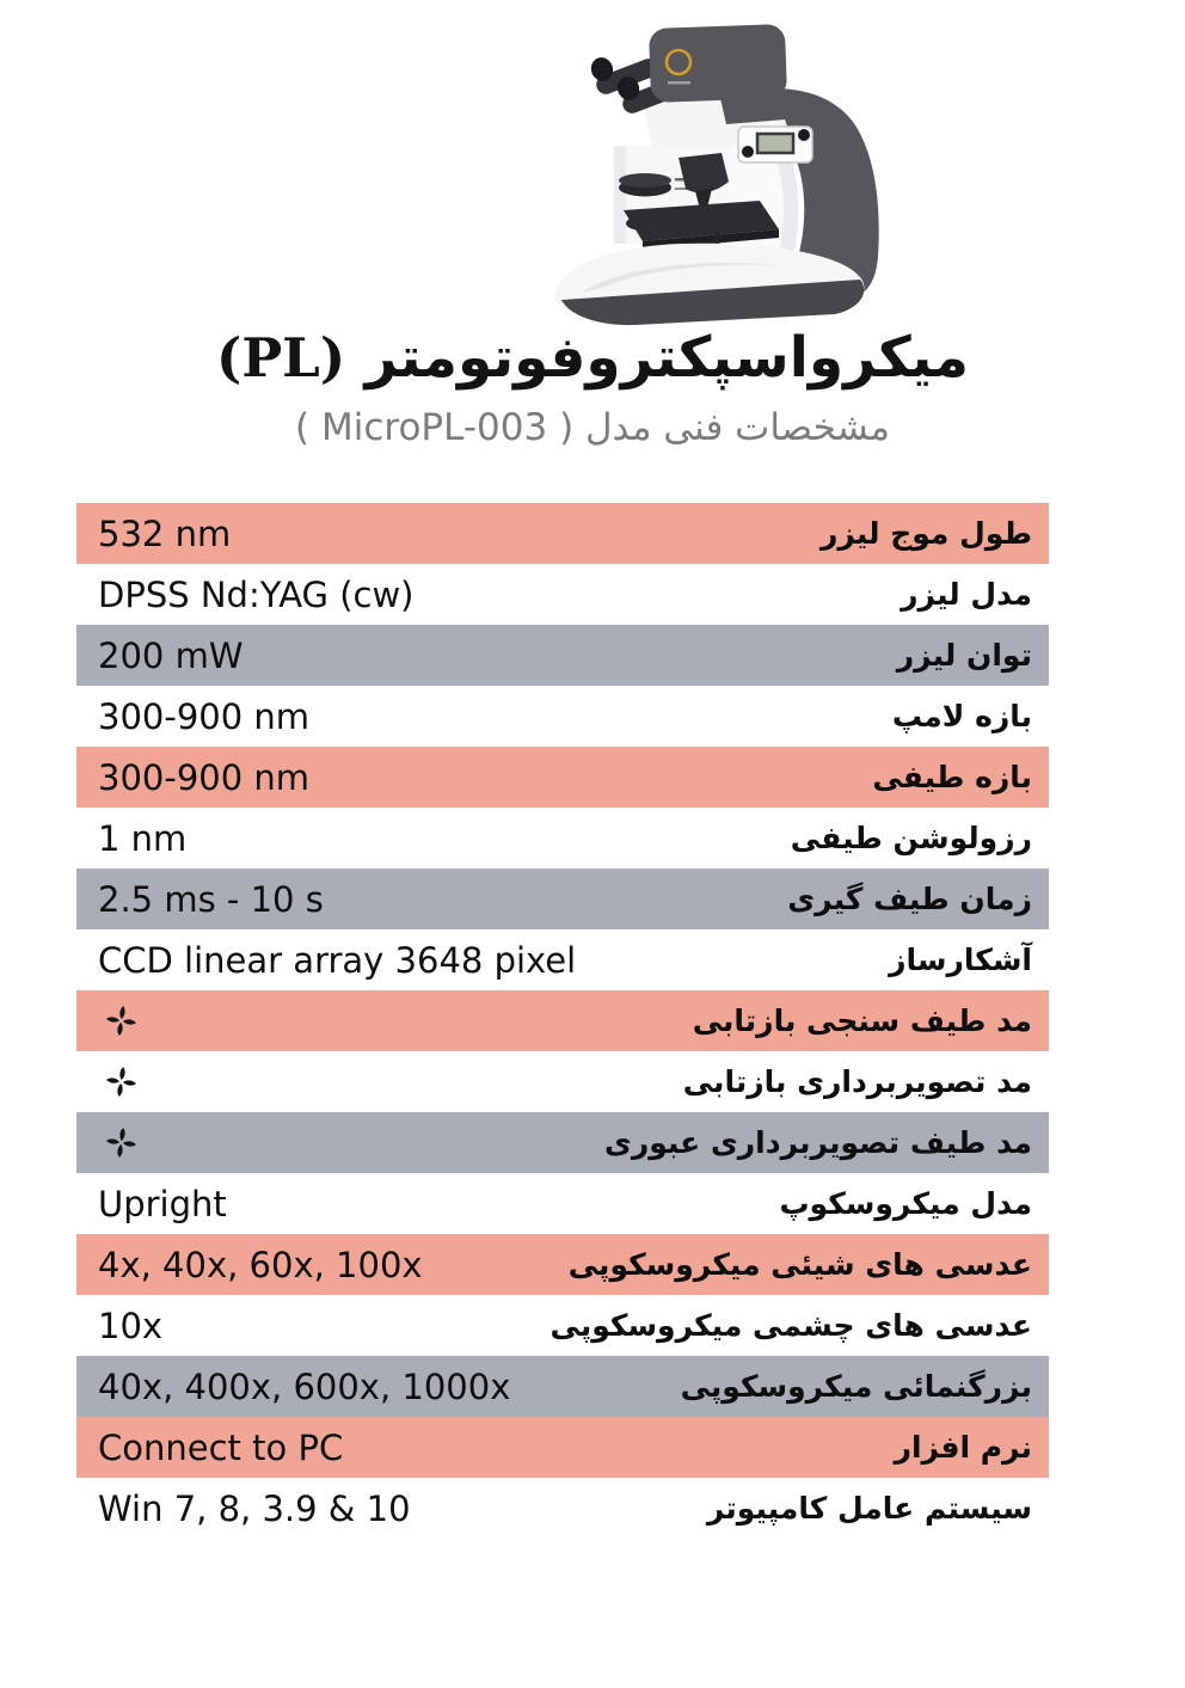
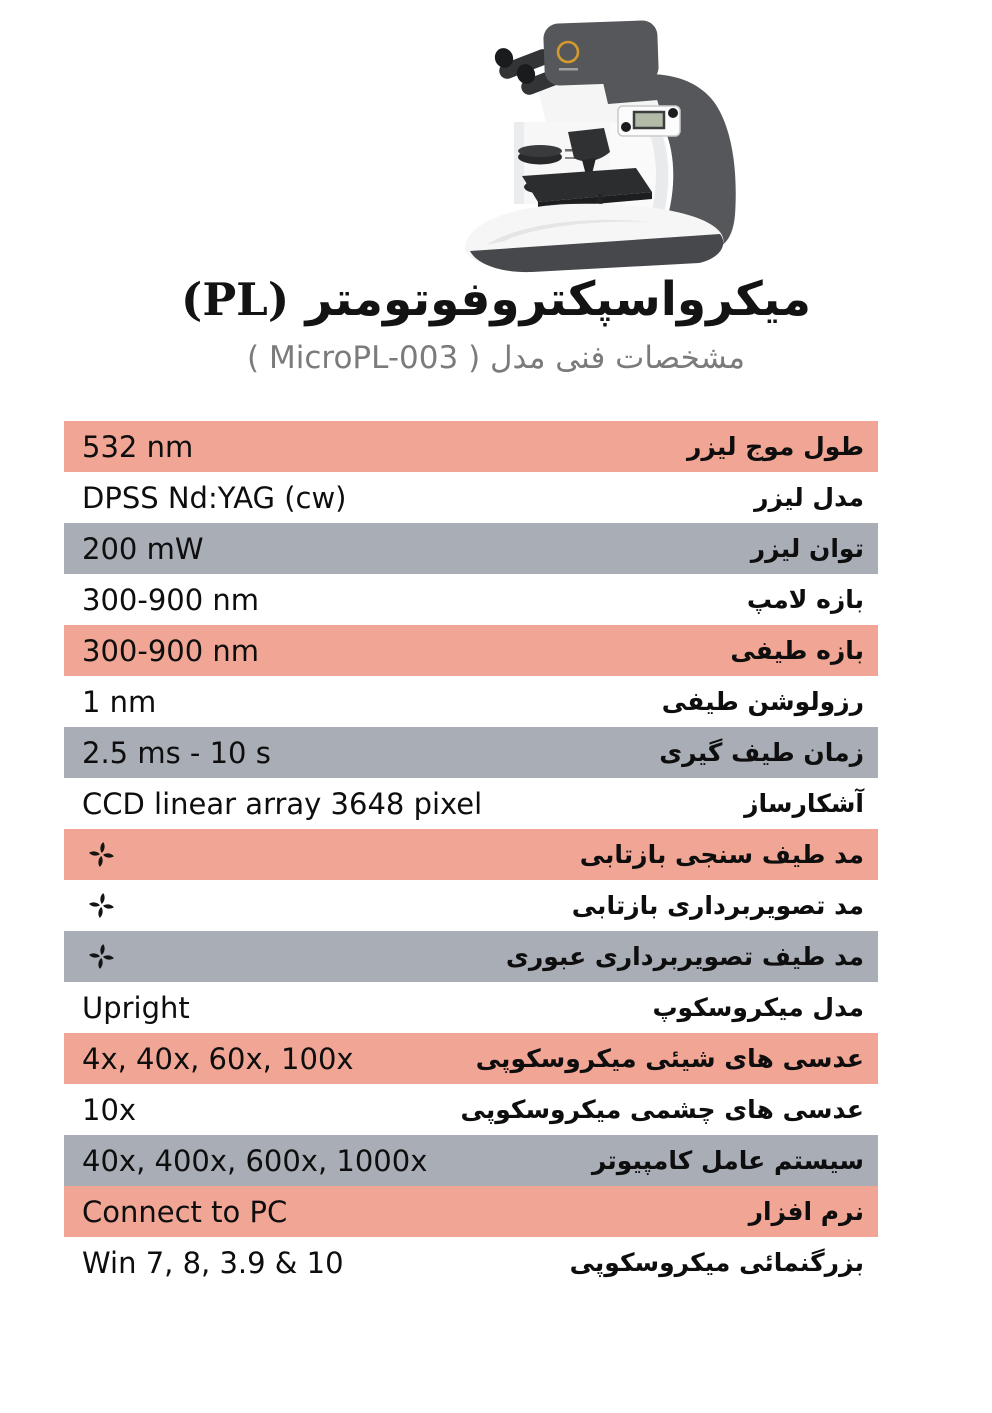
  میکرواسپکتروفوتومتر (PL)
  مشخصات فنی مدل ( MicroPL-003 )
  532 nm
  طول موج لیزر
  DPSS Nd:YAG (cw)
  مدل لیزر
  200 mW
  توان لیزر
  300-900 nm
  بازه لامپ
  300-900 nm
  بازه طیفی
  1 nm
  رزولوشن طیفی
  2.5 ms - 10 s
  زمان طیف گیری
  CCD linear array 3648 pixel
  آشکارساز
  مد طیف سنجی بازتابی
  مد تصویربرداری بازتابی
  مد طیف تصویربرداری عبوری
  Upright
  مدل میکروسکوپ
  4x, 40x, 60x, 100x
  عدسی های شیئی میکروسکوپی
  10x
  عدسی های چشمی میکروسکوپی
  40x, 400x, 600x, 1000x
- بزرگنمائی میکروسکوپی
+ سیستم عامل کامپیوتر
  Connect to PC
  نرم افزار
  Win 7, 8, 3.9 & 10
- سیستم عامل کامپیوتر
+ بزرگنمائی میکروسکوپی
